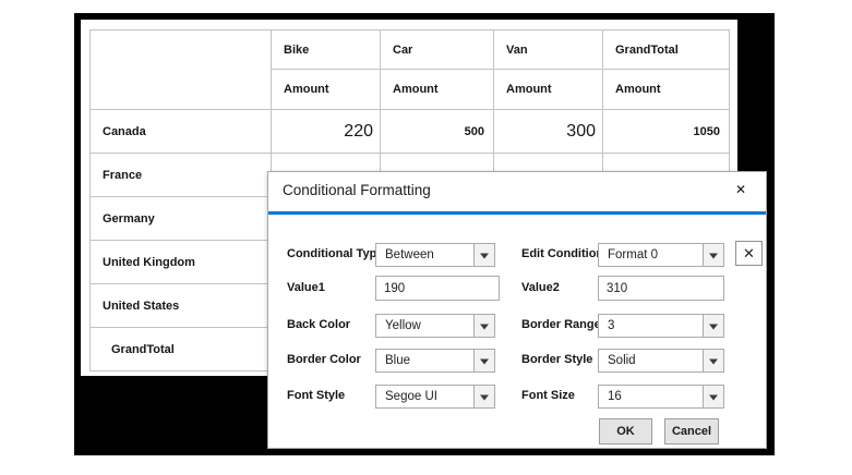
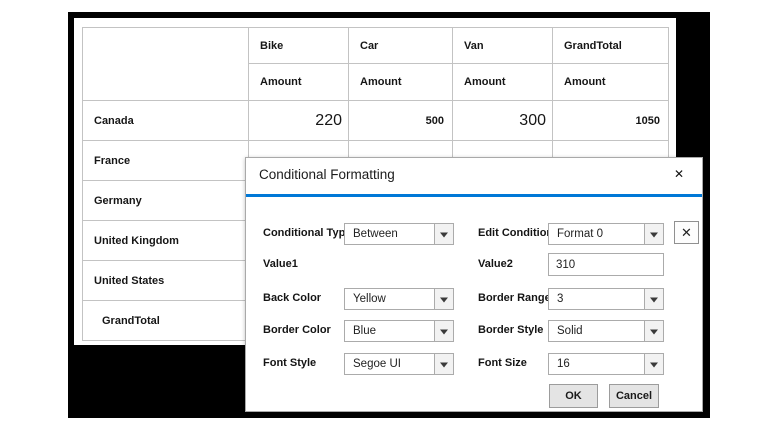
  	Bike	Car	Van	GrandTotal
  Amount	Amount	Amount	Amount
  Canada	220	500	300	1050
  France
  Germany
  United Kingdom
  United States
  GrandTotal
  Conditional Formatting
  ✕
  Conditional Typ
  Between
  Edit Conditio
  Format 0
  ✕
  Value1
- 190
  Value2
  310
  Back Color
  Yellow
  Border Rang
  3
  Border Color
  Blue
  Border Style
  Solid
  Font Style
  Segoe UI
  Font Size
  16
  OK
  Cancel
